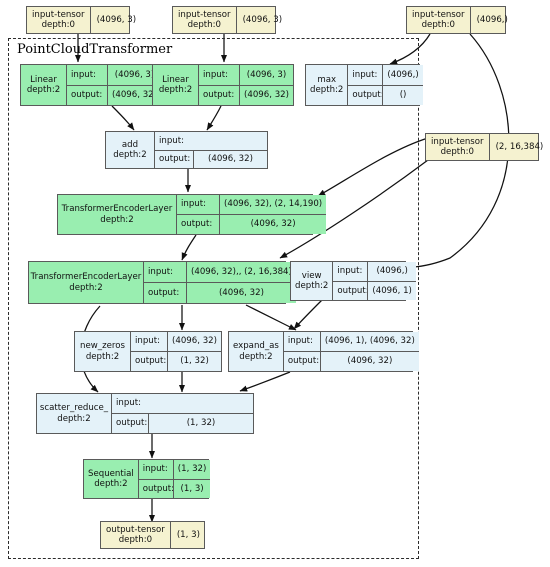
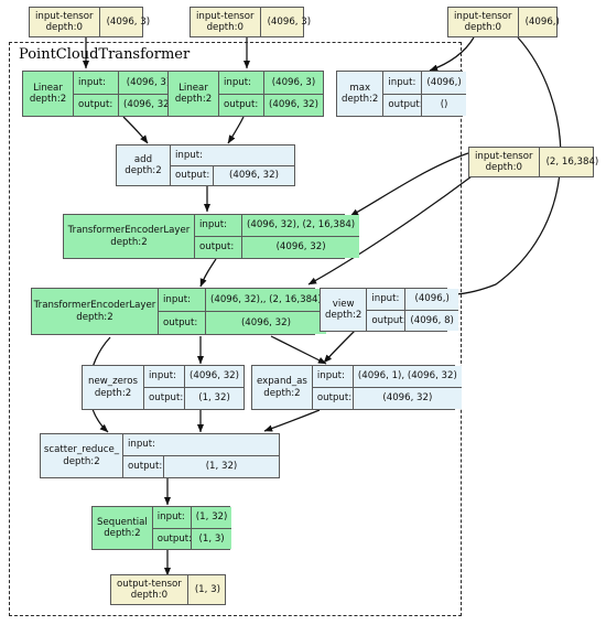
  PointCloudTransformer
  input-tensor
  depth:0
  (4096, 3)
  input-tensor
  depth:0
  (4096, 3)
  input-tensor
  depth:0
  (4096,)
  input-tensor
  depth:0
  (2, 16,384)
  output-tensor
  depth:0
  (1, 3)
  Linear
  depth:2
  input:
  (4096, 3
  output:
  (4096, 32
  Linear
  depth:2
  input:
  (4096, 3)
  output:
  (4096, 32)
  max
  depth:2
  input:
  (4096,)
  output:
  ()
  add
  depth:2
  input:
  output:
  (4096, 32)
  TransformerEncoderLayer
  depth:2
  input:
- (4096, 32), (2, 14,190)
+ (4096, 32), (2, 16,384)
  output:
  (4096, 32)
  TransformerEncoderLayer
  depth:2
  input:
  (4096, 32),, (2, 16,384
  output:
  (4096, 32)
  view
  depth:2
  input:
  (4096,)
  output:
- (4096, 1)
+ (4096, 8)
  new_zeros
  depth:2
  input:
  (4096, 32)
  output:
  (1, 32)
  expand_as
  depth:2
  input:
  (4096, 1), (4096, 32)
  output:
  (4096, 32)
  scatter_reduce_
  depth:2
  input:
  output:
  (1, 32)
  Sequential
  depth:2
  input:
  (1, 32)
  output:
  (1, 3)
